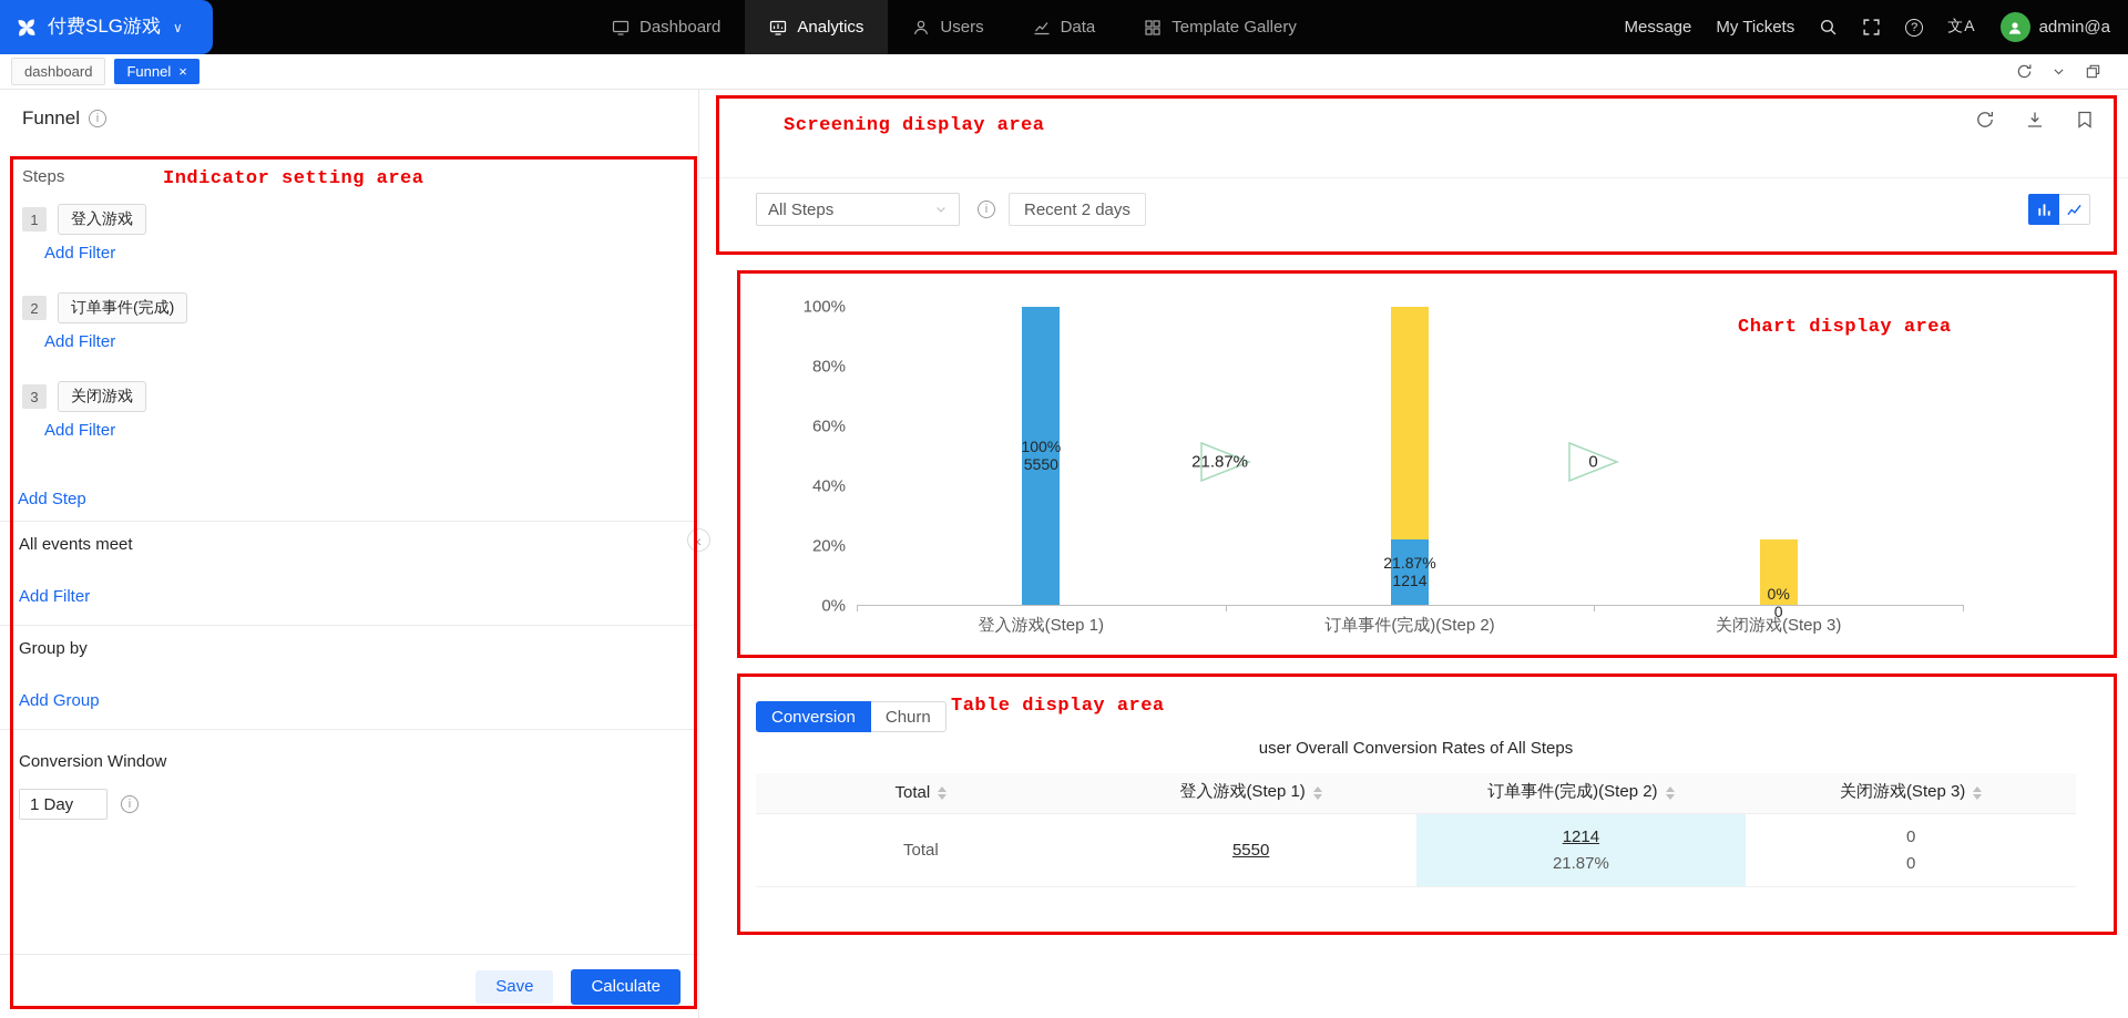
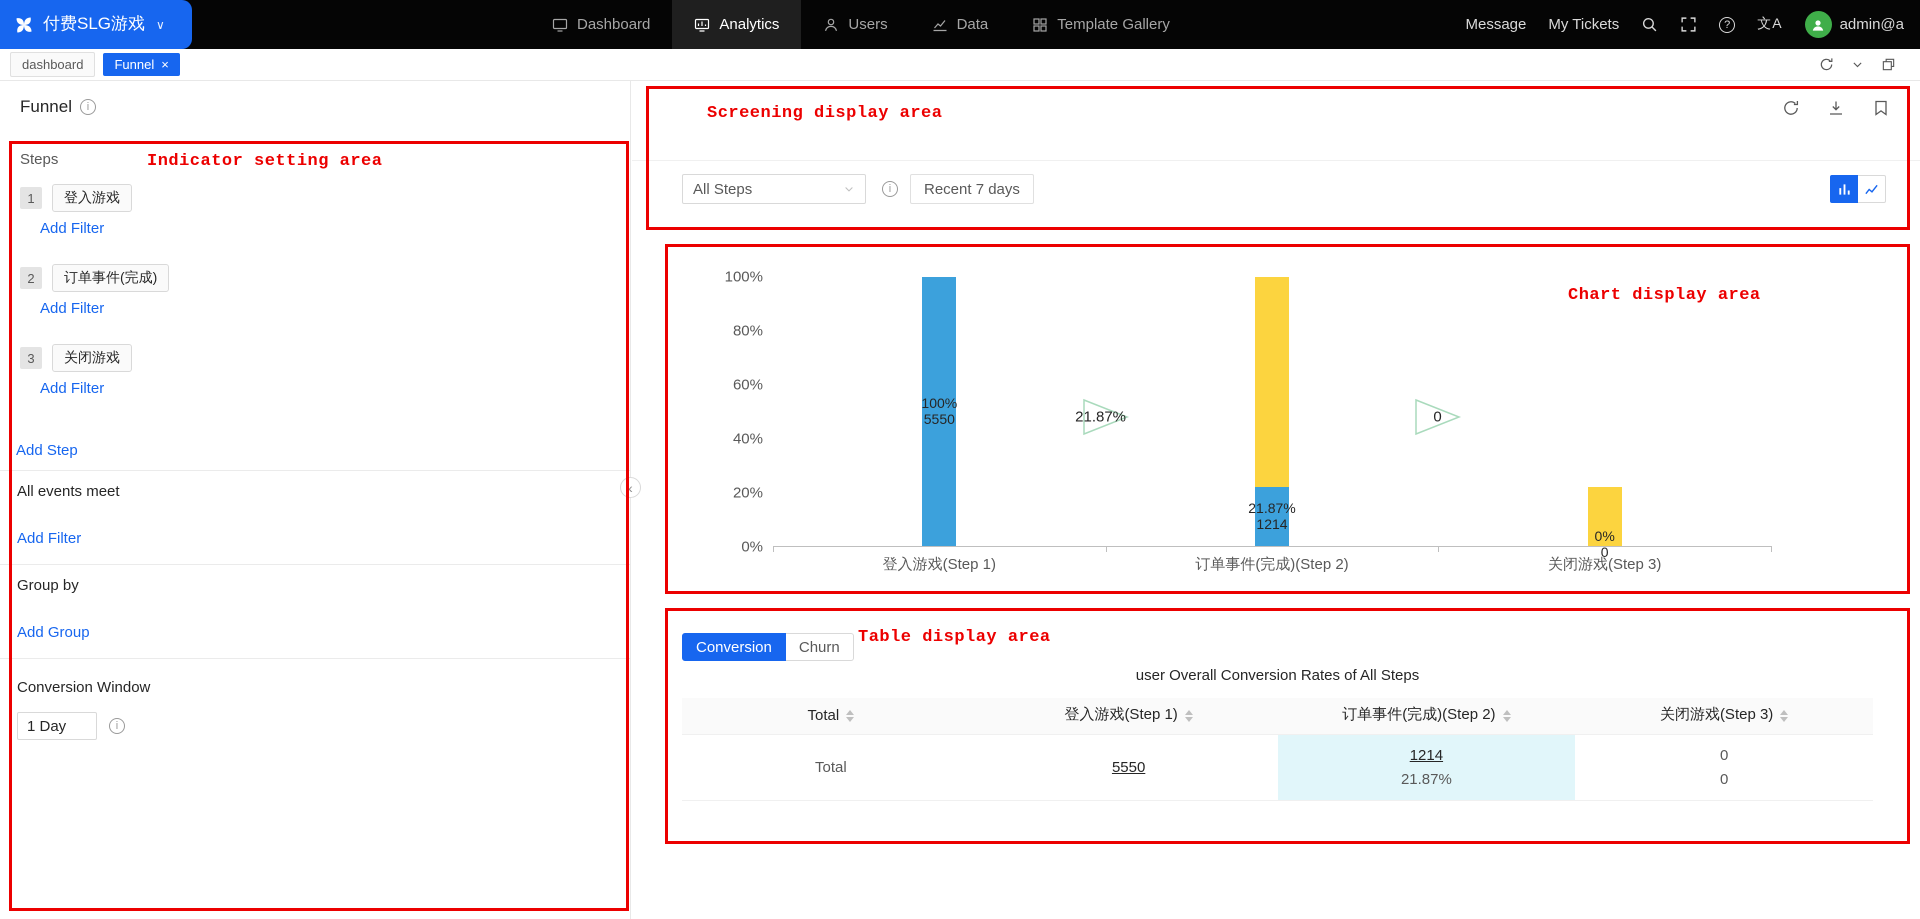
  付费SLG游戏
  ∨
  Dashboard
  Analytics
  Users
  Data
  Template Gallery
  Message
  My Tickets
  ?
  文A
  admin@a
  dashboard
  Funnel
  ×
  Funnel
  i
  Steps
  1
  登入游戏
  Add Filter
  2
  订单事件(完成)
  Add Filter
  3
  关闭游戏
  Add Filter
  Add Step
  All events meet
  Add Filter
  Group by
  Add Group
  Conversion Window
  1 Day
  i
- Save
- Calculate
  ‹
  All Steps
  i
- Recent 2 days
+ Recent 7 days
  100%
  80%
  60%
  40%
  20%
  0%
  100%
  5550
  21.87%
  1214
  0%
  0
  21.87%
  0
  登入游戏(Step 1)
  订单事件(完成)(Step 2)
  关闭游戏(Step 3)
  Conversion
  Churn
  user Overall Conversion Rates of All Steps
  Total	登入游戏(Step 1)	订单事件(完成)(Step 2)	关闭游戏(Step 3)
  Total	5550	1214 21.87%	0 0
  Indicator setting area
  Screening display area
  Chart display area
  Table display area
